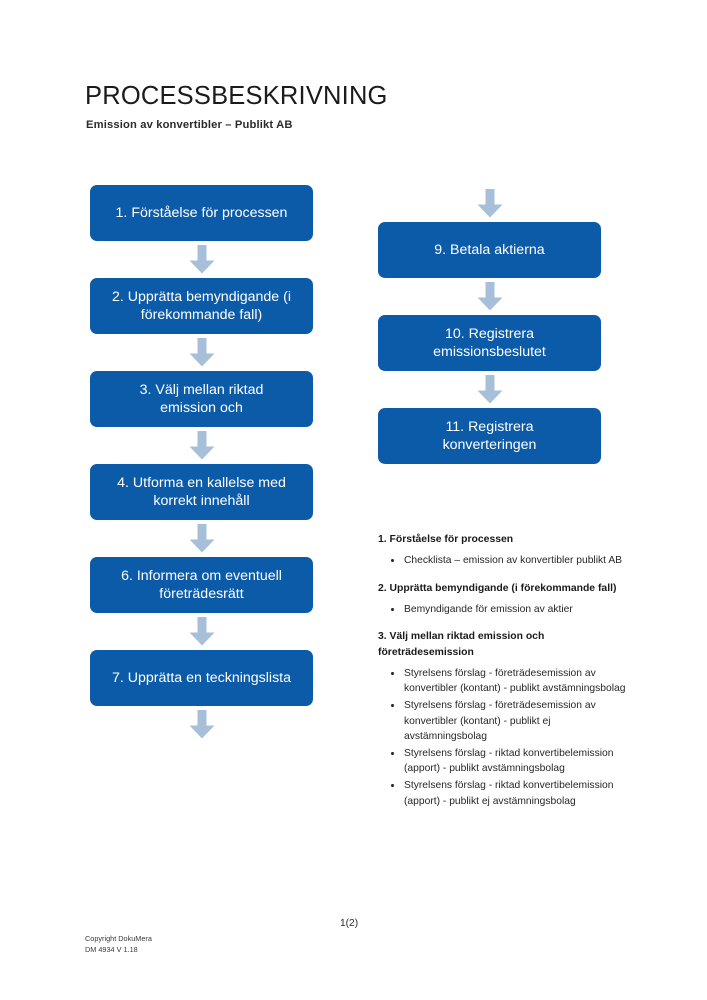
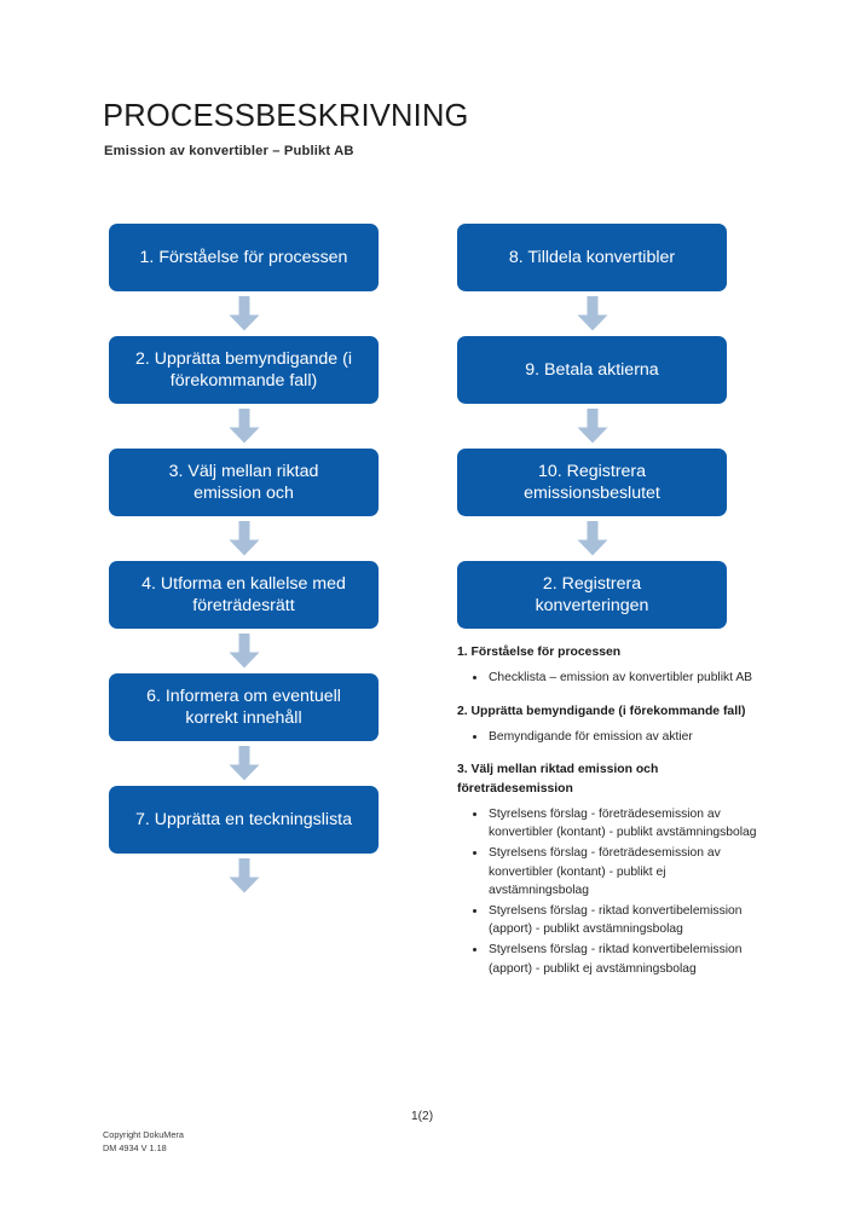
  PROCESSBESKRIVNING
  Emission av konvertibler – Publikt AB
  1. Förståelse för processen
  2. Upprätta bemyndigande (i
  förekommande fall)
  3. Välj mellan riktad
  emission och
  4. Utforma en kallelse med
- korrekt innehåll
+ företrädesrätt
  6. Informera om eventuell
- företrädesrätt
+ korrekt innehåll
  7. Upprätta en teckningslista
+ 8. Tilldela konvertibler
  9. Betala aktierna
  10. Registrera
  emissionsbeslutet
- 11. Registrera
+ 2. Registrera
  konverteringen
  1. Förståelse för processen
  Checklista – emission av konvertibler publikt AB
  2. Upprätta bemyndigande (i förekommande fall)
  Bemyndigande för emission av aktier
  3. Välj mellan riktad emission och företrädesemission
  Styrelsens förslag - företrädesemission av konvertibler (kontant) - publikt avstämningsbolag
  Styrelsens förslag - företrädesemission av konvertibler (kontant) - publikt ej avstämningsbolag
  Styrelsens förslag - riktad konvertibelemission (apport) - publikt avstämningsbolag
  Styrelsens förslag - riktad konvertibelemission (apport) - publikt ej avstämningsbolag
  Copyright DokuMera
  DM 4934 V 1.18
  1(2)
